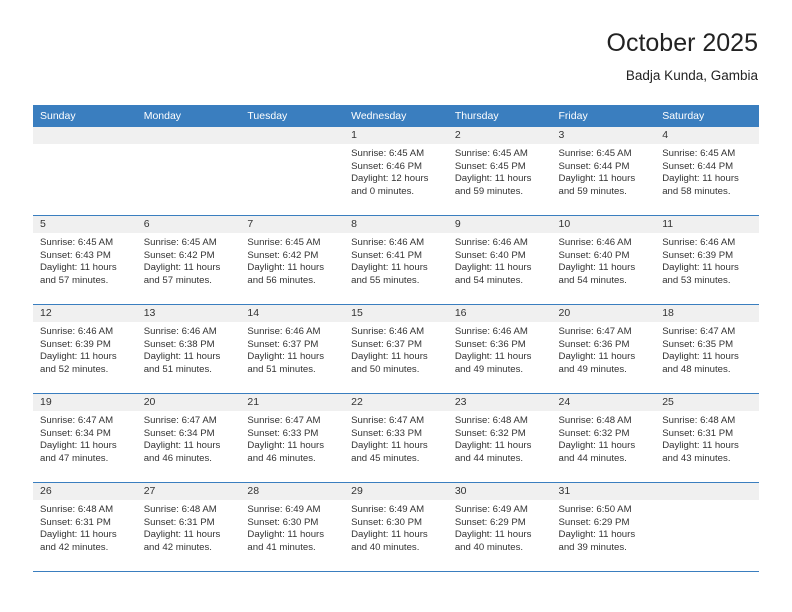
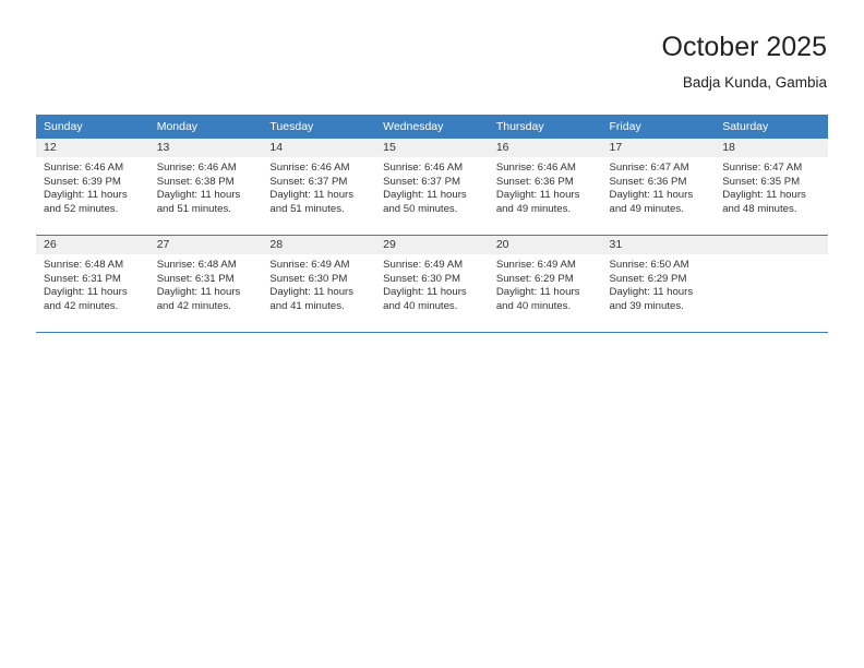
  October 2025
  Badja Kunda, Gambia
  Sunday	Monday	Tuesday	Wednesday	Thursday	Friday	Saturday
- 			1Sunrise: 6:45 AMSunset: 6:46 PMDaylight: 12 hoursand 0 minutes.	2Sunrise: 6:45 AMSunset: 6:45 PMDaylight: 11 hoursand 59 minutes.	3Sunrise: 6:45 AMSunset: 6:44 PMDaylight: 11 hoursand 59 minutes.	4Sunrise: 6:45 AMSunset: 6:44 PMDaylight: 11 hoursand 58 minutes.
- 5Sunrise: 6:45 AMSunset: 6:43 PMDaylight: 11 hoursand 57 minutes.	6Sunrise: 6:45 AMSunset: 6:42 PMDaylight: 11 hoursand 57 minutes.	7Sunrise: 6:45 AMSunset: 6:42 PMDaylight: 11 hoursand 56 minutes.	8Sunrise: 6:46 AMSunset: 6:41 PMDaylight: 11 hoursand 55 minutes.	9Sunrise: 6:46 AMSunset: 6:40 PMDaylight: 11 hoursand 54 minutes.	10Sunrise: 6:46 AMSunset: 6:40 PMDaylight: 11 hoursand 54 minutes.	11Sunrise: 6:46 AMSunset: 6:39 PMDaylight: 11 hoursand 53 minutes.
- 12Sunrise: 6:46 AMSunset: 6:39 PMDaylight: 11 hoursand 52 minutes.	13Sunrise: 6:46 AMSunset: 6:38 PMDaylight: 11 hoursand 51 minutes.	14Sunrise: 6:46 AMSunset: 6:37 PMDaylight: 11 hoursand 51 minutes.	15Sunrise: 6:46 AMSunset: 6:37 PMDaylight: 11 hoursand 50 minutes.	16Sunrise: 6:46 AMSunset: 6:36 PMDaylight: 11 hoursand 49 minutes.	20Sunrise: 6:47 AMSunset: 6:36 PMDaylight: 11 hoursand 49 minutes.	18Sunrise: 6:47 AMSunset: 6:35 PMDaylight: 11 hoursand 48 minutes.
+ 12Sunrise: 6:46 AMSunset: 6:39 PMDaylight: 11 hoursand 52 minutes.	13Sunrise: 6:46 AMSunset: 6:38 PMDaylight: 11 hoursand 51 minutes.	14Sunrise: 6:46 AMSunset: 6:37 PMDaylight: 11 hoursand 51 minutes.	15Sunrise: 6:46 AMSunset: 6:37 PMDaylight: 11 hoursand 50 minutes.	16Sunrise: 6:46 AMSunset: 6:36 PMDaylight: 11 hoursand 49 minutes.	17Sunrise: 6:47 AMSunset: 6:36 PMDaylight: 11 hoursand 49 minutes.	18Sunrise: 6:47 AMSunset: 6:35 PMDaylight: 11 hoursand 48 minutes.
- 19Sunrise: 6:47 AMSunset: 6:34 PMDaylight: 11 hoursand 47 minutes.	20Sunrise: 6:47 AMSunset: 6:34 PMDaylight: 11 hoursand 46 minutes.	21Sunrise: 6:47 AMSunset: 6:33 PMDaylight: 11 hoursand 46 minutes.	22Sunrise: 6:47 AMSunset: 6:33 PMDaylight: 11 hoursand 45 minutes.	23Sunrise: 6:48 AMSunset: 6:32 PMDaylight: 11 hoursand 44 minutes.	24Sunrise: 6:48 AMSunset: 6:32 PMDaylight: 11 hoursand 44 minutes.	25Sunrise: 6:48 AMSunset: 6:31 PMDaylight: 11 hoursand 43 minutes.
- 26Sunrise: 6:48 AMSunset: 6:31 PMDaylight: 11 hoursand 42 minutes.	27Sunrise: 6:48 AMSunset: 6:31 PMDaylight: 11 hoursand 42 minutes.	28Sunrise: 6:49 AMSunset: 6:30 PMDaylight: 11 hoursand 41 minutes.	29Sunrise: 6:49 AMSunset: 6:30 PMDaylight: 11 hoursand 40 minutes.	30Sunrise: 6:49 AMSunset: 6:29 PMDaylight: 11 hoursand 40 minutes.	31Sunrise: 6:50 AMSunset: 6:29 PMDaylight: 11 hoursand 39 minutes.
+ 26Sunrise: 6:48 AMSunset: 6:31 PMDaylight: 11 hoursand 42 minutes.	27Sunrise: 6:48 AMSunset: 6:31 PMDaylight: 11 hoursand 42 minutes.	28Sunrise: 6:49 AMSunset: 6:30 PMDaylight: 11 hoursand 41 minutes.	29Sunrise: 6:49 AMSunset: 6:30 PMDaylight: 11 hoursand 40 minutes.	20Sunrise: 6:49 AMSunset: 6:29 PMDaylight: 11 hoursand 40 minutes.	31Sunrise: 6:50 AMSunset: 6:29 PMDaylight: 11 hoursand 39 minutes.
